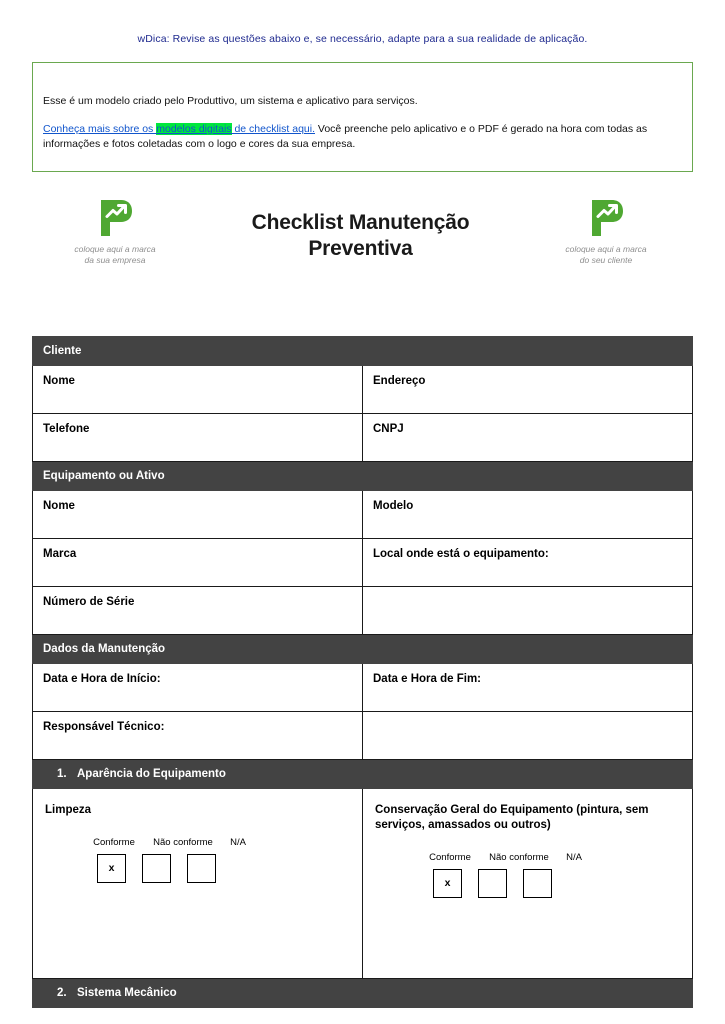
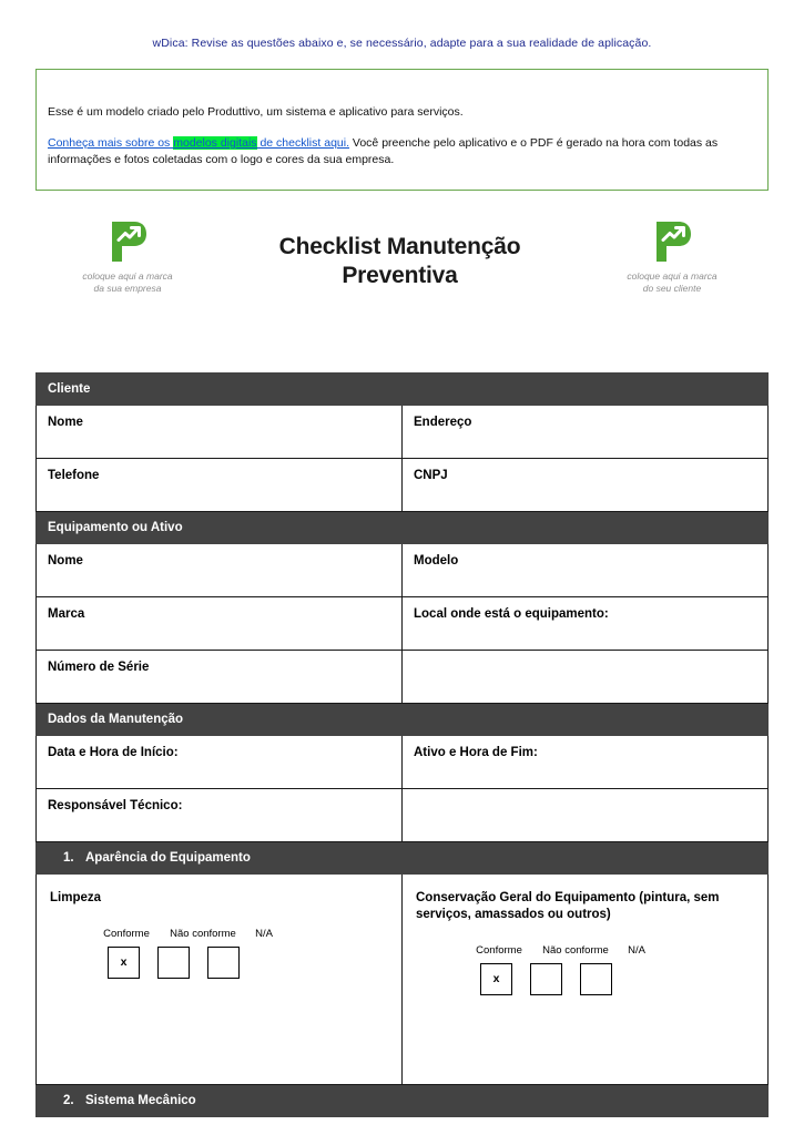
  wDica: Revise as questões abaixo e, se necessário, adapte para a sua realidade de aplicação.
  Esse é um modelo criado pelo Produttivo, um sistema e aplicativo para serviços.
  Conheça mais sobre os modelos digitais de checklist aqui. Você preenche pelo aplicativo e o PDF é gerado na hora com todas as informações e fotos coletadas com o logo e cores da sua empresa.
  coloque aqui a marca
  da sua empresa
  Checklist Manutenção
  Preventiva
  coloque aqui a marca
  do seu cliente
  Cliente
  Nome	Endereço
  Telefone	CNPJ
  Equipamento ou Ativo
  Nome	Modelo
  Marca	Local onde está o equipamento:
  Número de Série
  Dados da Manutenção
- Data e Hora de Início:	Data e Hora de Fim:
+ Data e Hora de Início:	Ativo e Hora de Fim:
  Responsável Técnico:
  1. Aparência do Equipamento
  Limpeza Conforme Não conforme N/A x	Conservação Geral do Equipamento (pintura, sem serviços, amassados ou outros) Conforme Não conforme N/A x
  2. Sistema Mecânico
